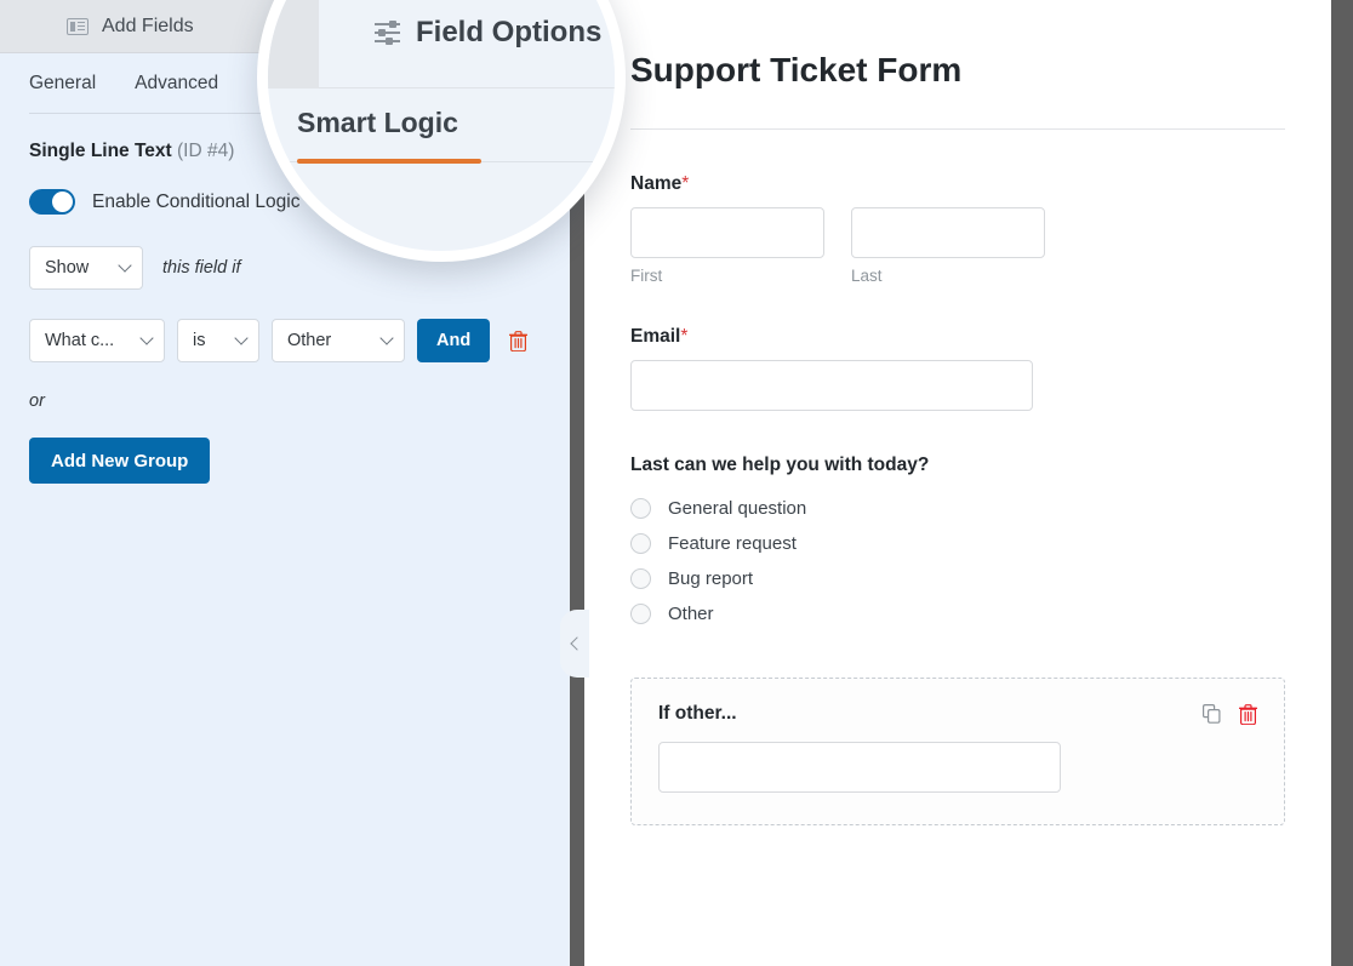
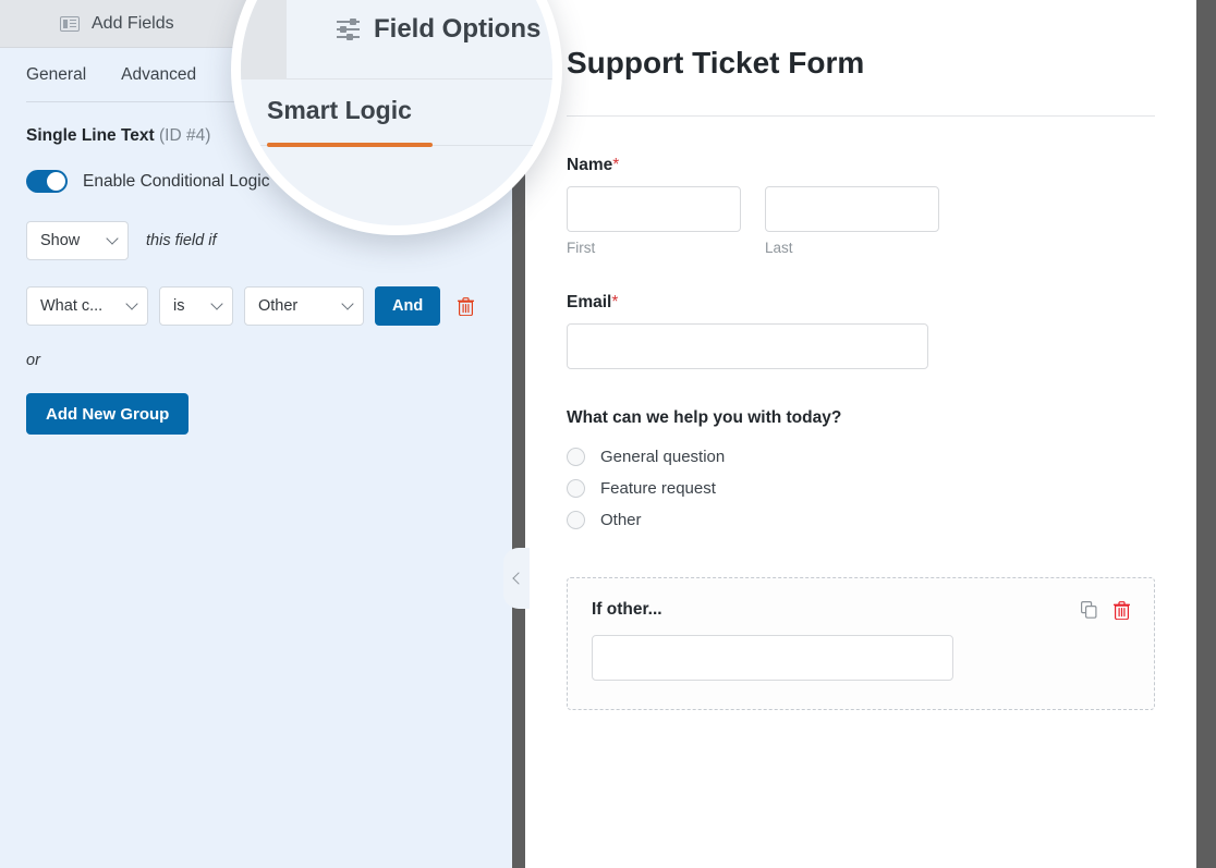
  Add Fields
  General
  Advanced
  Single Line Text (ID #4)
  Enable Conditional Logic
  Show
  this field if
  What c...
  is
  Other
  And
  or
  Add New Group
  Support Ticket Form
  Name*
  First
  Last
  Email*
- Last can we help you with today?
+ What can we help you with today?
  General question
  Feature request
- Bug report
  Other
  If other...
  Field Options
  Smart Logic
